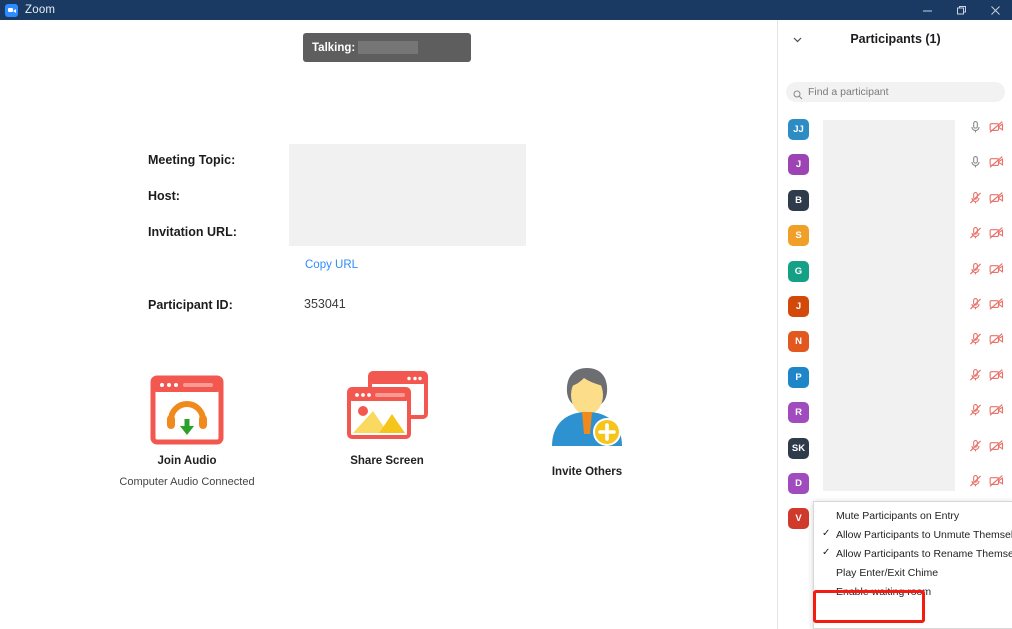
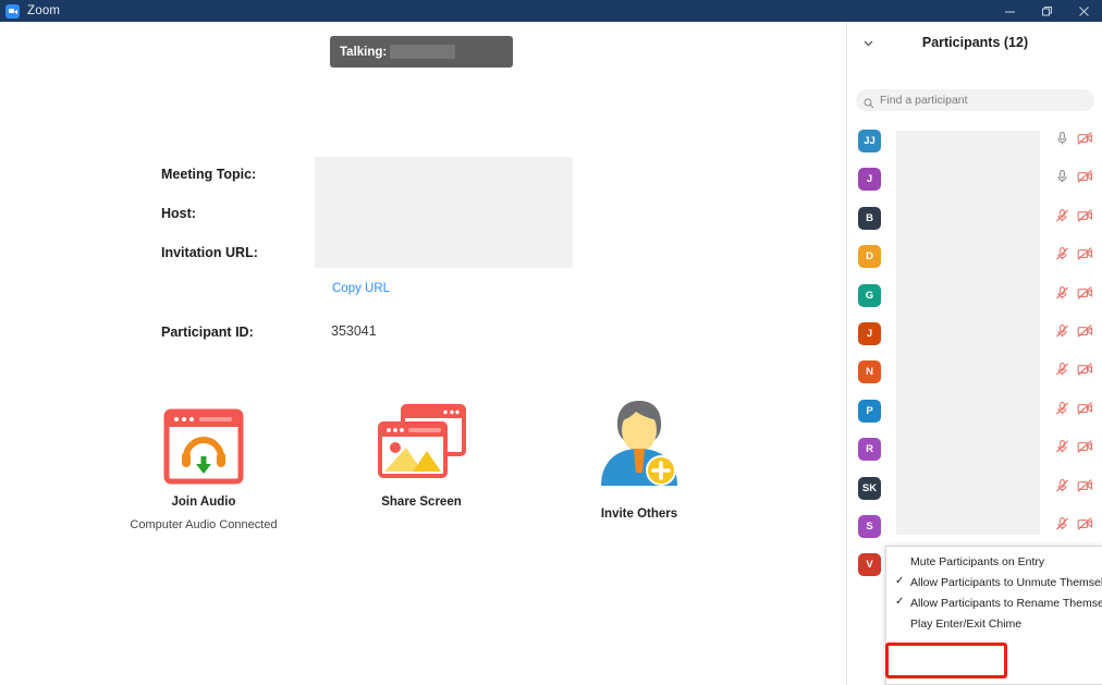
  Zoom
  Talking:
  Meeting Topic:
  Host:
  Invitation URL:
  Copy URL
  Participant ID:
  353041
  Join Audio
  Computer Audio Connected
  Share Screen
  Invite Others
- Participants (1)
+ Participants (12)
  Find a participant
  JJ
  J
  B
- S
+ D
  G
  J
  N
  P
  R
  SK
- D
+ S
  V
  Mute Participants on Entry
  ✓
  Allow Participants to Unmute Themse
  ✓
  Allow Participants to Rename Themse
  Play Enter/Exit Chime
- Enable waiting room
